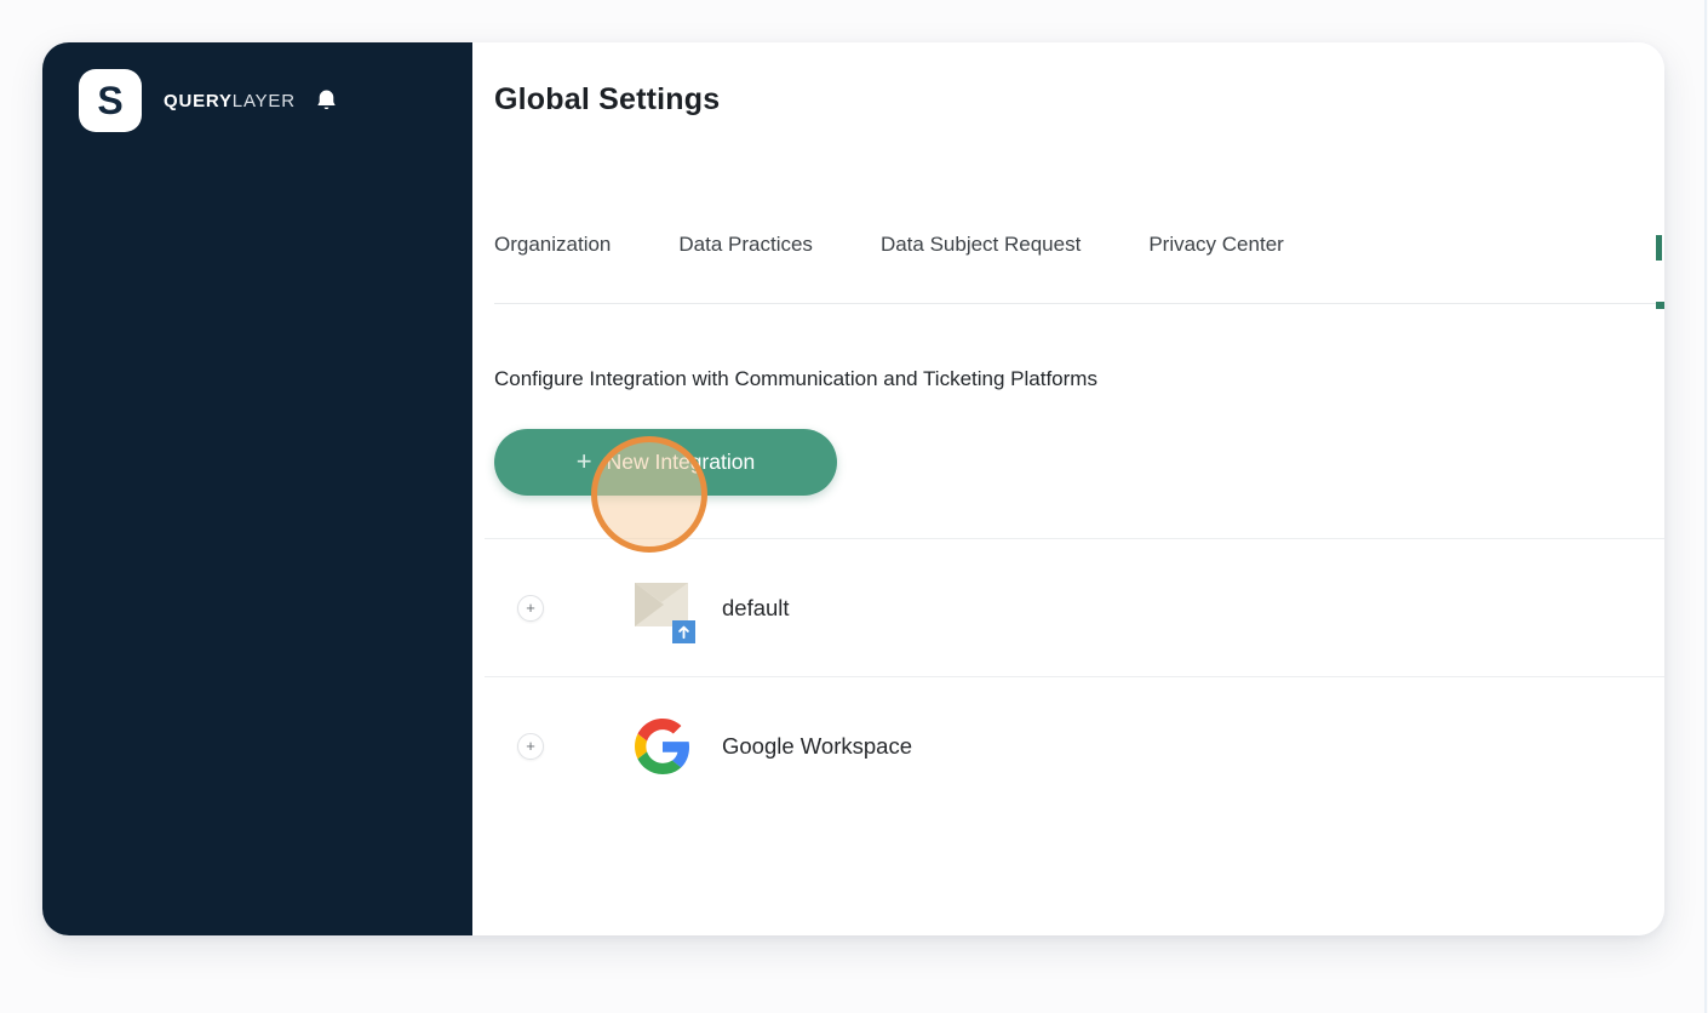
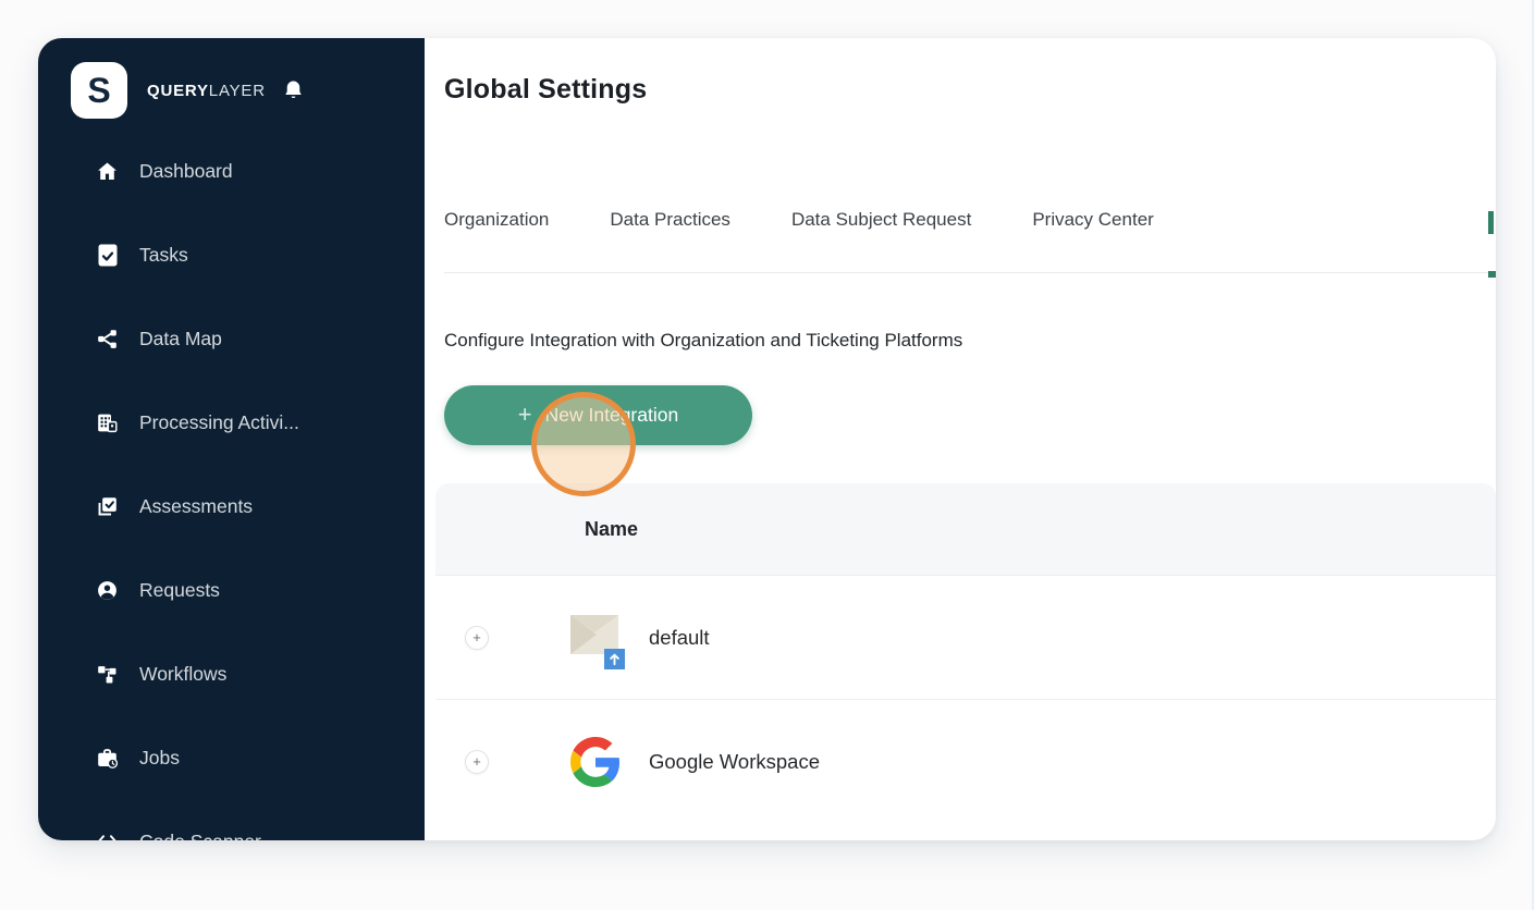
  S
  QUERYLAYER
+ Dashboard
+ Tasks
+ Data Map
+ Processing Activi...
+ Assessments
+ Requests
+ Workflows
+ Jobs
  Global Settings
  Organization
  Data Practices
  Data Subject Request
  Privacy Center
- Configure Integration with Communication and Ticketing Platforms
+ Configure Integration with Organization and Ticketing Platforms
  +
  New Integration
+ Name
  +
  default
  +
  Google Workspace
